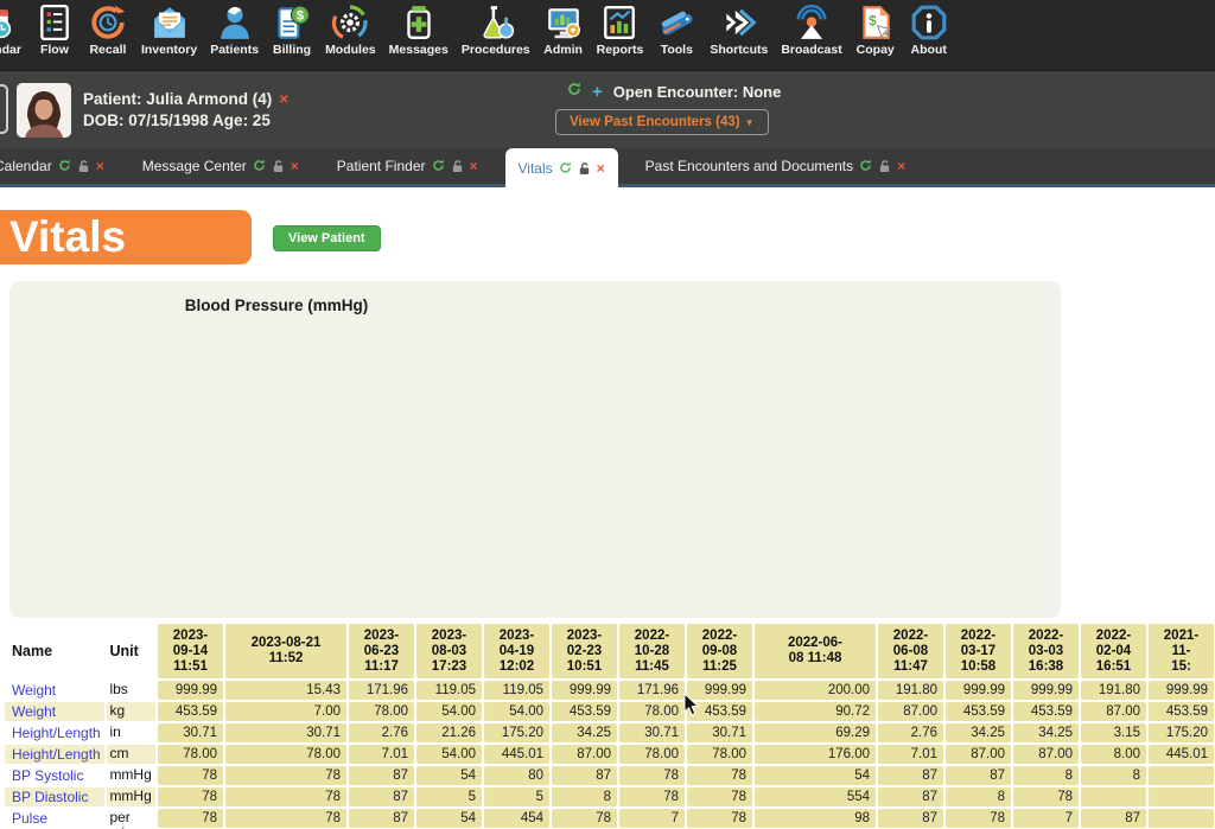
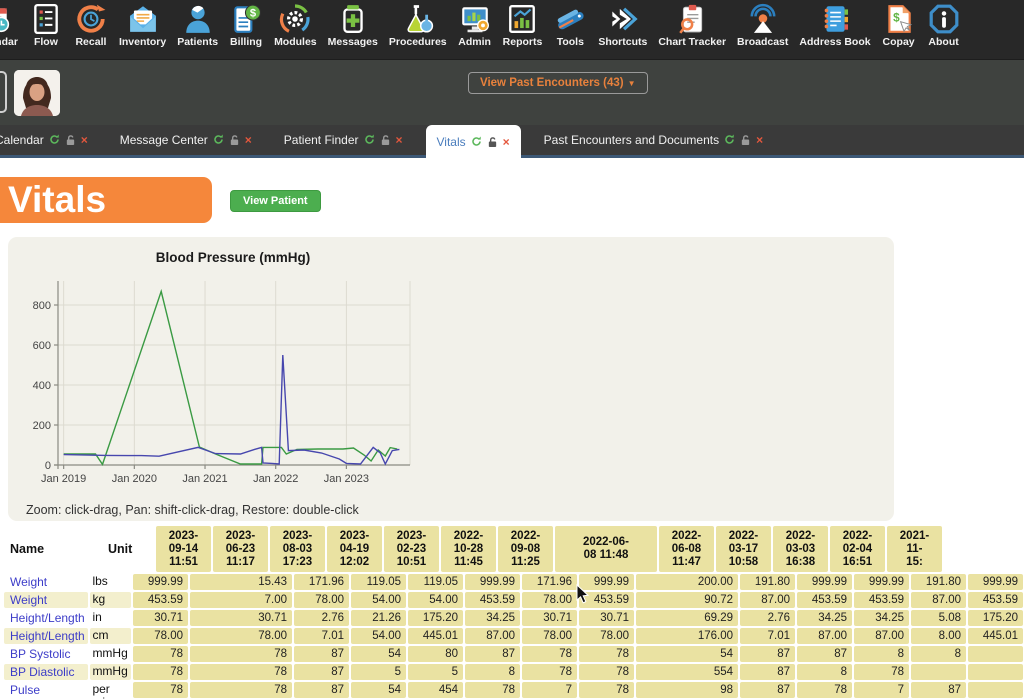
  Flow
  Recall
  Inventory
  Patients
  $
  Billing
  Modules
  Messages
  Procedures
  Admin
  Reports
  Tools
  Shortcuts
+ Chart Tracker
  Broadcast
+ Address Book
  $
  Copay
  About
- Patient: Julia Armond (4) ×
- DOB: 07/15/1998 Age: 25
- +
- Open Encounter: None
  View Past Encounters (43) ▼
  alendar
  ×
  Message Center
  ×
  Patient Finder
  ×
  Vitals
  ×
  Past Encounters and Documents
  ×
  Vitals
  View Patient
  Blood Pressure (mmHg)
+ 0
+ 200
+ 400
+ 600
+ 800
+ Jan 2019
+ Jan 2020
+ Jan 2021
+ Jan 2022
+ Jan 2023
+ Zoom: click-drag, Pan: shift-click-drag, Restore: double-click
  Name
  Unit
  2023-
  09-14
  11:51
- 2023-08-21
- 11:52
  2023-
  06-23
  11:17
  2023-
  08-03
  17:23
  2023-
  04-19
  12:02
  2023-
  02-23
  10:51
  2022-
  10-28
  11:45
  2022-
  09-08
  11:25
  2022-06-
  08 11:48
  2022-
  06-08
  11:47
  2022-
  03-17
  10:58
  2022-
  03-03
  16:38
  2022-
  02-04
  16:51
  2021-
  11-
  15:
  Weight
  lbs
  999.99
  15.43
  171.96
  119.05
  119.05
  999.99
  171.96
  999.99
  200.00
  191.80
  999.99
  999.99
  191.80
  999.99
  Weight
  kg
  453.59
  7.00
  78.00
  54.00
  54.00
  453.59
  78.00
  453.59
  90.72
  87.00
  453.59
  453.59
  87.00
  453.59
  Height/Length
  in
  30.71
  30.71
  2.76
  21.26
  175.20
  34.25
  30.71
  30.71
  69.29
  2.76
  34.25
  34.25
- 3.15
+ 5.08
  175.20
  Height/Length
  cm
  78.00
  78.00
  7.01
  54.00
  445.01
  87.00
  78.00
  78.00
  176.00
  7.01
  87.00
  87.00
  8.00
  445.01
  BP Systolic
  mmHg
  78
  78
  87
  54
  80
  87
  78
  78
  54
  87
  87
  8
  8
  BP Diastolic
  mmHg
  78
  78
  87
  5
  5
  8
  78
  78
  554
  87
  8
  78
  Pulse
  78
  78
  87
  54
  454
  78
  7
  78
  98
  87
  78
  7
  87
